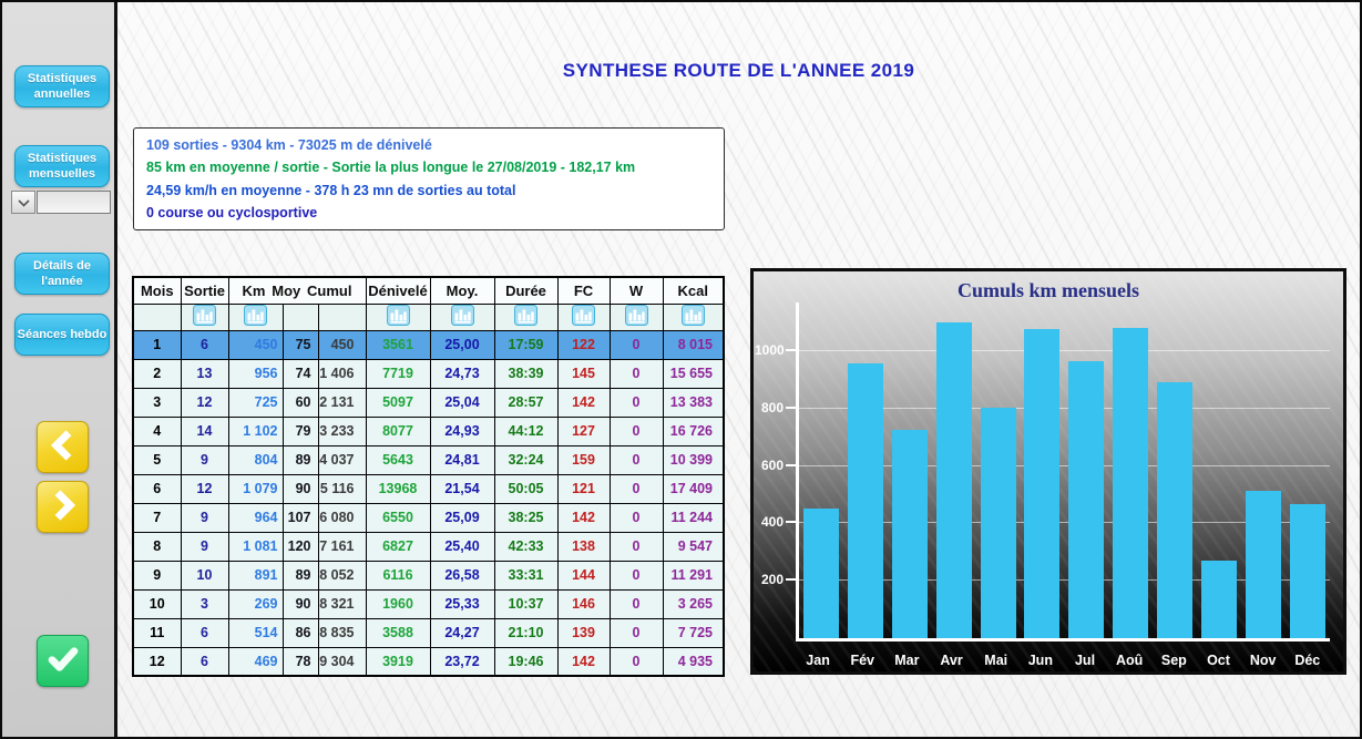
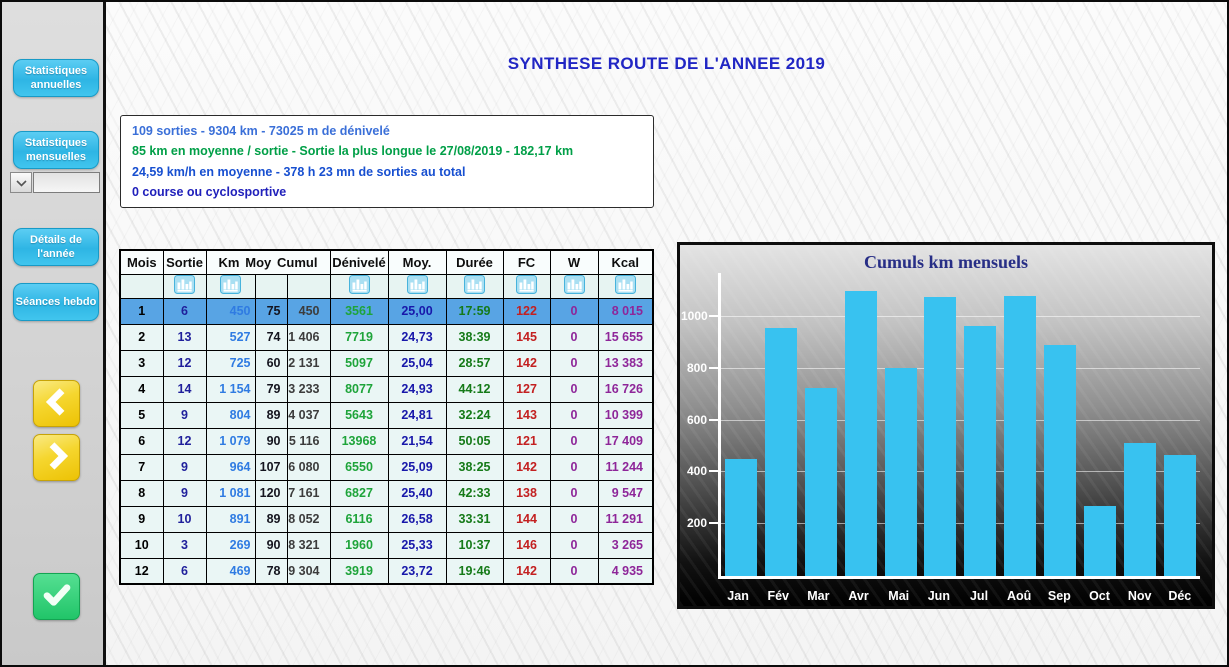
  Statistiques annuelles
  Statistiques mensuelles
  Détails de l'année
  Séances hebdo
  SYNTHESE ROUTE DE L'ANNEE 2019
  109 sorties - 9304 km - 73025 m de dénivelé
  85 km en moyenne / sortie - Sortie la plus longue le 27/08/2019 - 182,17 km
  24,59 km/h en moyenne - 378 h 23 mn de sorties au total
  0 course ou cyclosportive
  Mois	Sortie	Km Moy Cumul	Dénivelé	Moy.	Durée	FC	W	Kcal
  1	6	450	75	450	3561	25,00	17:59	122	0	8 015
- 2	13	956	74	1 406	7719	24,73	38:39	145	0	15 655
+ 2	13	527	74	1 406	7719	24,73	38:39	145	0	15 655
  3	12	725	60	2 131	5097	25,04	28:57	142	0	13 383
- 4	14	1 102	79	3 233	8077	24,93	44:12	127	0	16 726
+ 4	14	1 154	79	3 233	8077	24,93	44:12	127	0	16 726
- 5	9	804	89	4 037	5643	24,81	32:24	159	0	10 399
+ 5	9	804	89	4 037	5643	24,81	32:24	143	0	10 399
  6	12	1 079	90	5 116	13968	21,54	50:05	121	0	17 409
  7	9	964	107	6 080	6550	25,09	38:25	142	0	11 244
  8	9	1 081	120	7 161	6827	25,40	42:33	138	0	9 547
  9	10	891	89	8 052	6116	26,58	33:31	144	0	11 291
  10	3	269	90	8 321	1960	25,33	10:37	146	0	3 265
- 11	6	514	86	8 835	3588	24,27	21:10	139	0	7 725
  12	6	469	78	9 304	3919	23,72	19:46	142	0	4 935
  Cumuls km mensuels
  200
  400
  600
  800
  1000
  Jan
  Fév
  Mar
  Avr
  Mai
  Jun
  Jul
  Aoû
  Sep
  Oct
  Nov
  Déc
